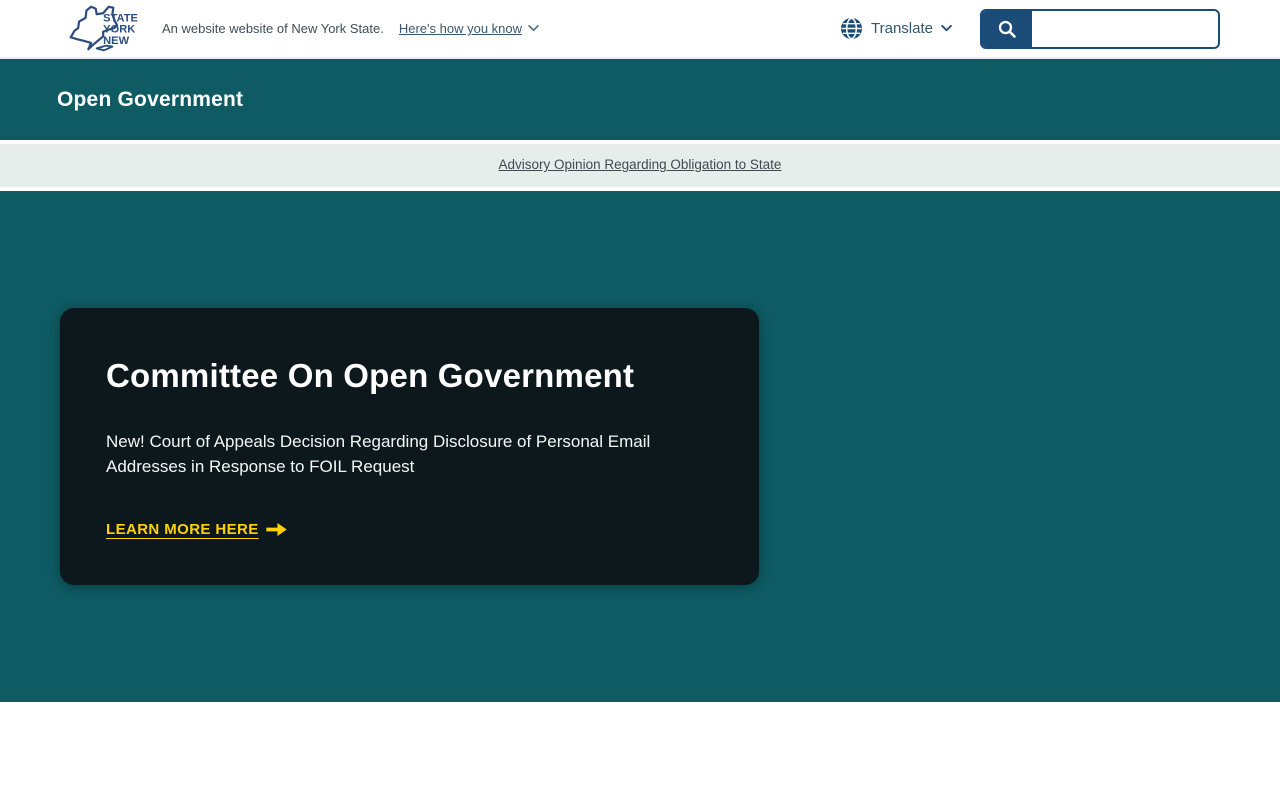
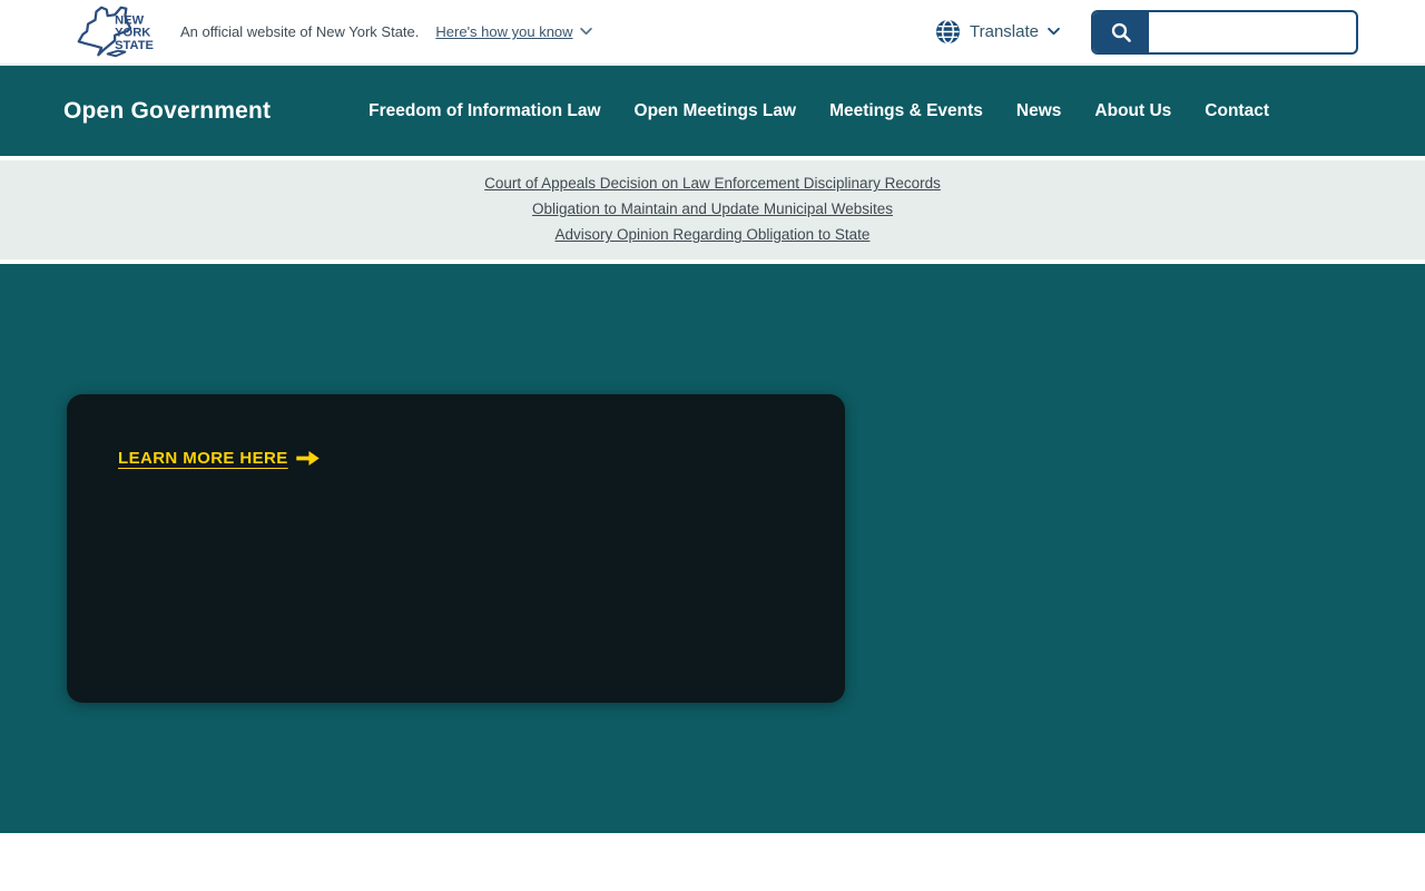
- STATE
+ NEW
  YORK
- NEW
+ STATE
- An website website of New York State.
+ An official website of New York State.
  Here's how you know
  Translate
  Open Government
+ Freedom of Information Law
+ Open Meetings Law
+ Meetings & Events
+ News
+ About Us
+ Contact
+ Court of Appeals Decision on Law Enforcement Disciplinary Records
+ Obligation to Maintain and Update Municipal Websites
  Advisory Opinion Regarding Obligation to State
- Committee On Open Government
- New! Court of Appeals Decision Regarding Disclosure of Personal Email Addresses in Response to FOIL Request
  LEARN MORE HERE
